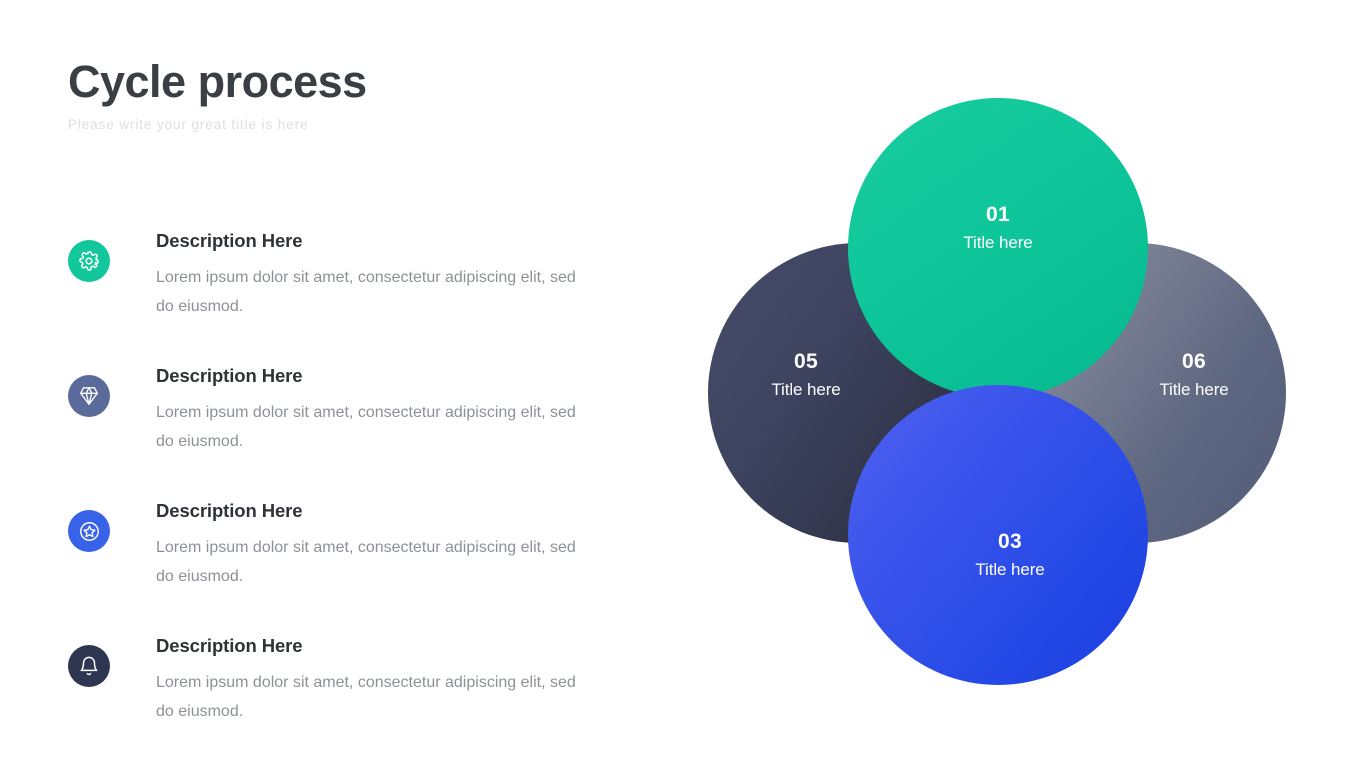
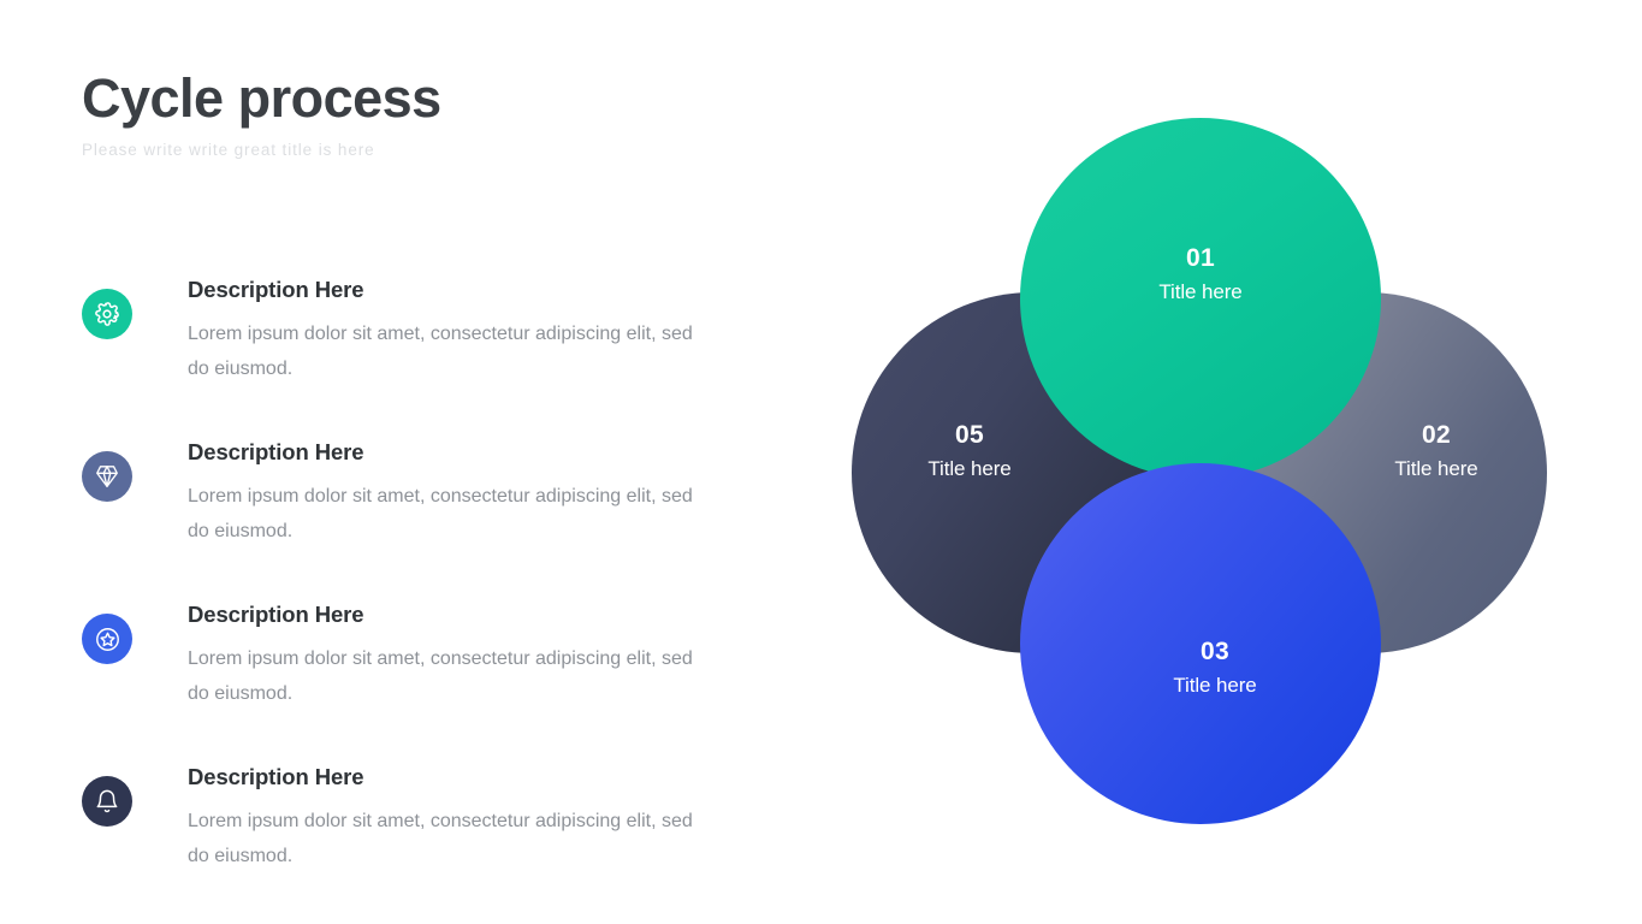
  Cycle process
- Please write your great title is here
+ Please write write great title is here
  Description Here
  Lorem ipsum dolor sit amet, consectetur adipiscing elit, sed do eiusmod.
  Description Here
  Lorem ipsum dolor sit amet, consectetur adipiscing elit, sed do eiusmod.
  Description Here
  Lorem ipsum dolor sit amet, consectetur adipiscing elit, sed do eiusmod.
  Description Here
  Lorem ipsum dolor sit amet, consectetur adipiscing elit, sed do eiusmod.
- 06
+ 02
  Title here
  05
  Title here
  01
  Title here
  03
  Title here
